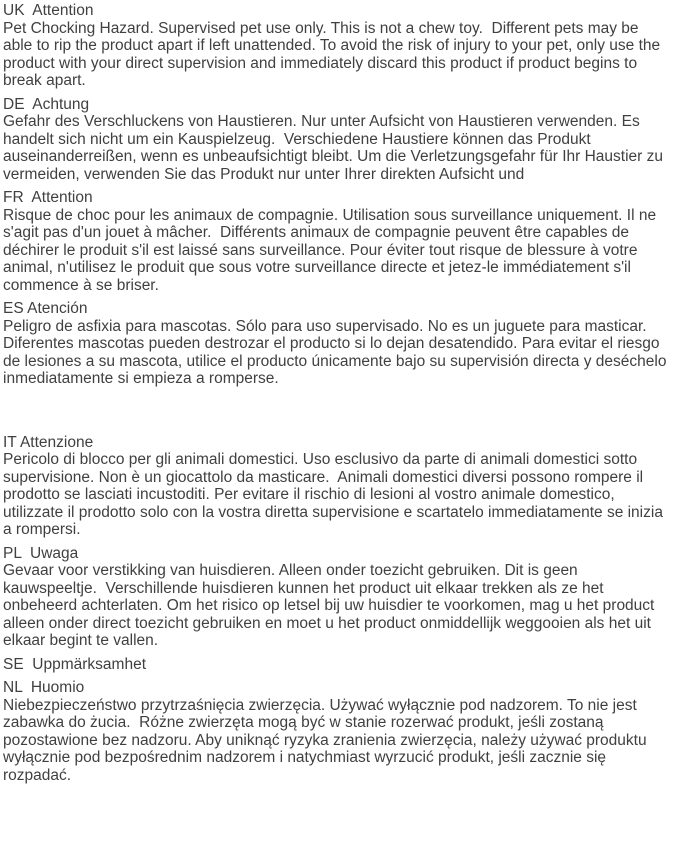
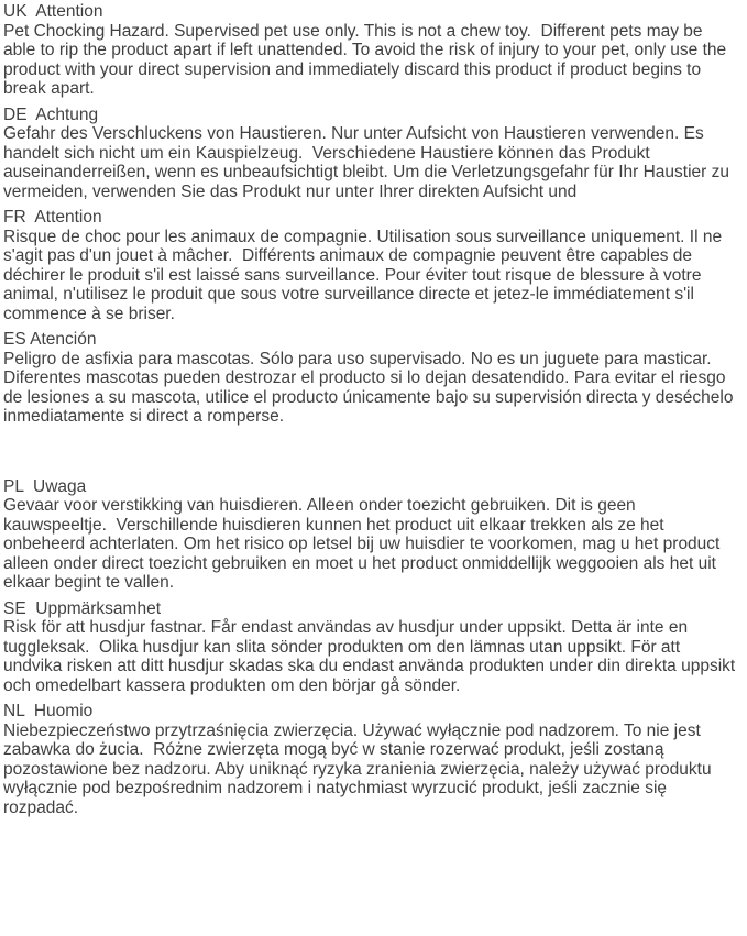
  UK Attention
  Pet Chocking Hazard. Supervised pet use only. This is not a chew toy. Different pets may be able to rip the product apart if left unattended. To avoid the risk of injury to your pet, only use the product with your direct supervision and immediately discard this product if product begins to break apart.
  DE Achtung
  Gefahr des Verschluckens von Haustieren. Nur unter Aufsicht von Haustieren verwenden. Es handelt sich nicht um ein Kauspielzeug. Verschiedene Haustiere können das Produkt auseinanderreißen, wenn es unbeaufsichtigt bleibt. Um die Verletzungsgefahr für Ihr Haustier zu vermeiden, verwenden Sie das Produkt nur unter Ihrer direkten Aufsicht und
  FR Attention
  Risque de choc pour les animaux de compagnie. Utilisation sous surveillance uniquement. Il ne s'agit pas d'un jouet à mâcher. Différents animaux de compagnie peuvent être capables de déchirer le produit s'il est laissé sans surveillance. Pour éviter tout risque de blessure à votre animal, n'utilisez le produit que sous votre surveillance directe et jetez-le immédiatement s'il commence à se briser.
  ES Atención
- Peligro de asfixia para mascotas. Sólo para uso supervisado. No es un juguete para masticar. Diferentes mascotas pueden destrozar el producto si lo dejan desatendido. Para evitar el riesgo de lesiones a su mascota, utilice el producto únicamente bajo su supervisión directa y deséchelo inmediatamente si empieza a romperse.
+ Peligro de asfixia para mascotas. Sólo para uso supervisado. No es un juguete para masticar. Diferentes mascotas pueden destrozar el producto si lo dejan desatendido. Para evitar el riesgo de lesiones a su mascota, utilice el producto únicamente bajo su supervisión directa y deséchelo inmediatamente si direct a romperse.
- IT Attenzione
- Pericolo di blocco per gli animali domestici. Uso esclusivo da parte di animali domestici sotto supervisione. Non è un giocattolo da masticare. Animali domestici diversi possono rompere il prodotto se lasciati incustoditi. Per evitare il rischio di lesioni al vostro animale domestico, utilizzate il prodotto solo con la vostra diretta supervisione e scartatelo immediatamente se inizia a rompersi.
  PL Uwaga
  Gevaar voor verstikking van huisdieren. Alleen onder toezicht gebruiken. Dit is geen kauwspeeltje. Verschillende huisdieren kunnen het product uit elkaar trekken als ze het onbeheerd achterlaten. Om het risico op letsel bij uw huisdier te voorkomen, mag u het product alleen onder direct toezicht gebruiken en moet u het product onmiddellijk weggooien als het uit elkaar begint te vallen.
  SE Uppmärksamhet
+ Risk för att husdjur fastnar. Får endast användas av husdjur under uppsikt. Detta är inte en tuggleksak. Olika husdjur kan slita sönder produkten om den lämnas utan uppsikt. För att undvika risken att ditt husdjur skadas ska du endast använda produkten under din direkta uppsikt och omedelbart kassera produkten om den börjar gå sönder.
  NL Huomio
  Niebezpieczeństwo przytrzaśnięcia zwierzęcia. Używać wyłącznie pod nadzorem. To nie jest zabawka do żucia. Różne zwierzęta mogą być w stanie rozerwać produkt, jeśli zostaną pozostawione bez nadzoru. Aby uniknąć ryzyka zranienia zwierzęcia, należy używać produktu wyłącznie pod bezpośrednim nadzorem i natychmiast wyrzucić produkt, jeśli zacznie się rozpadać.
